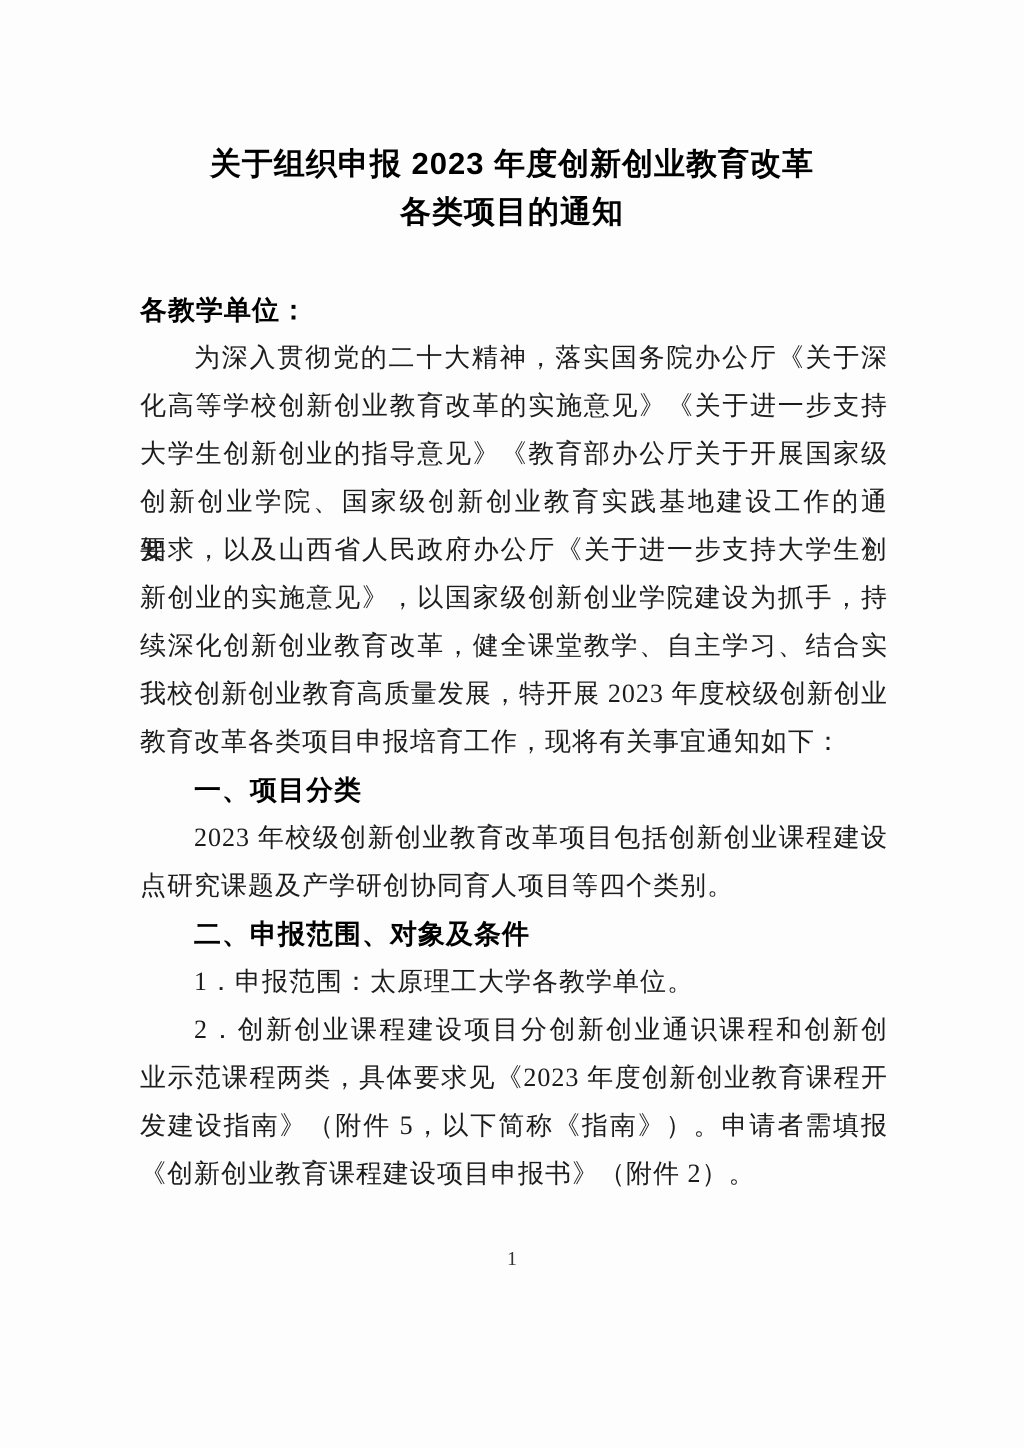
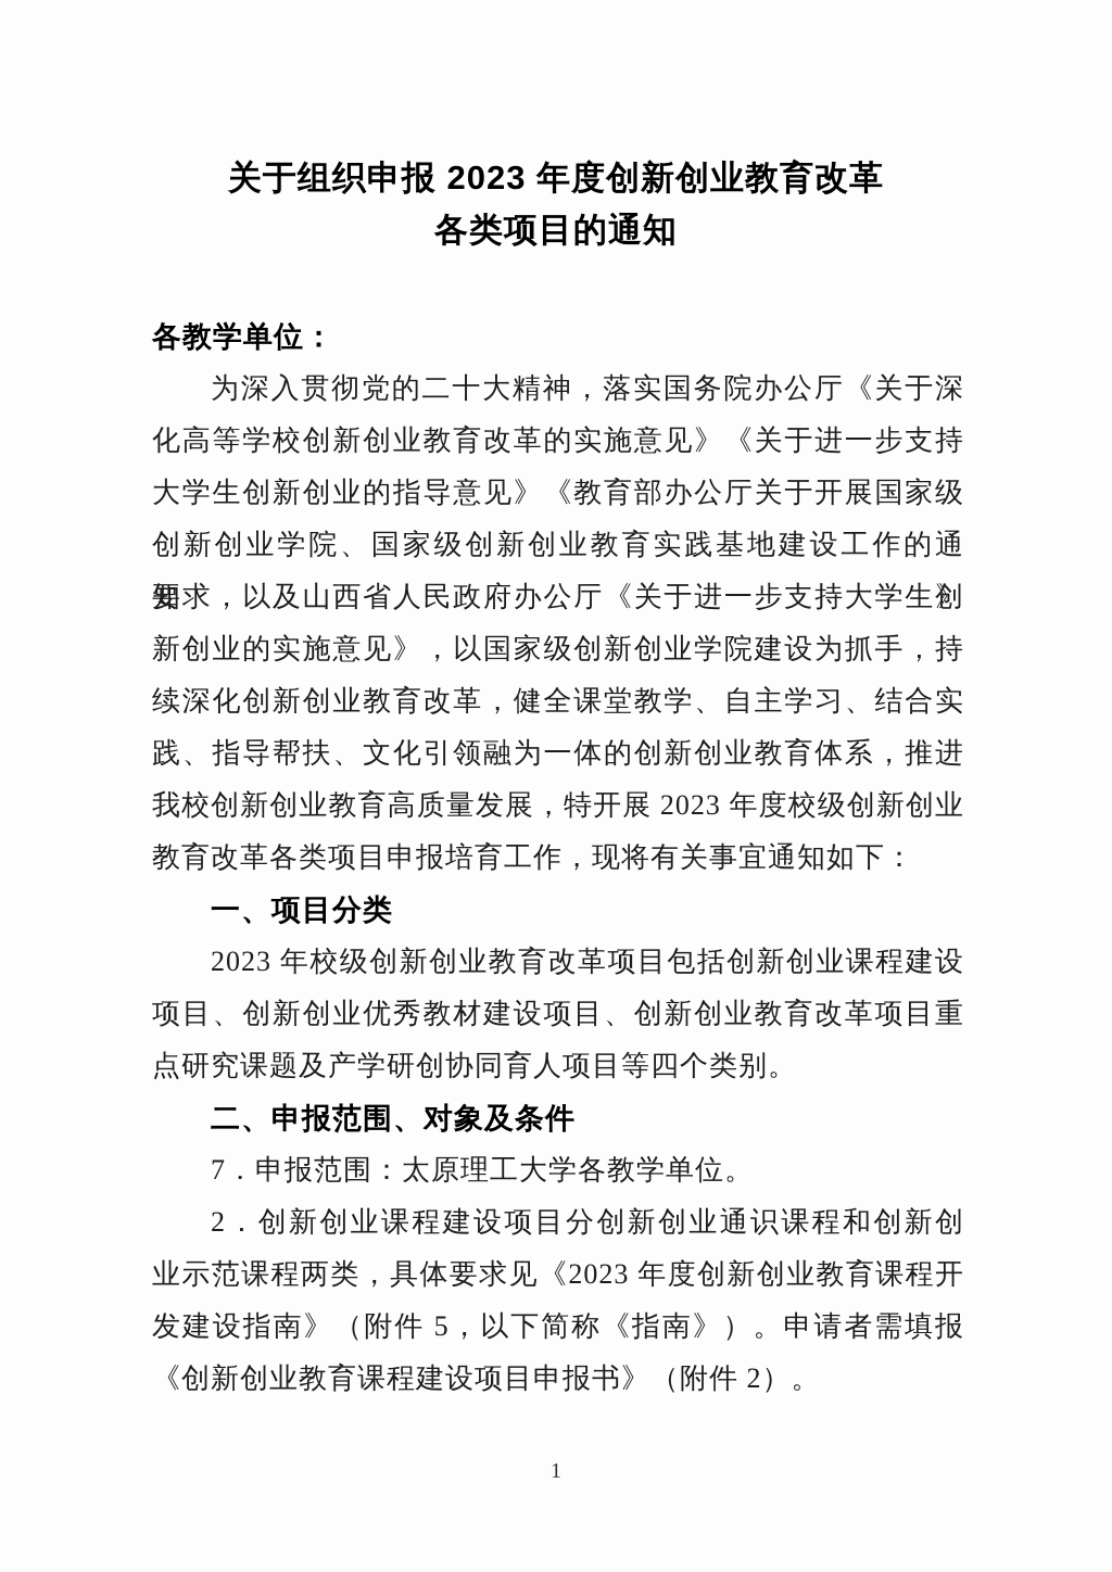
  关于组织申报 2023 年度创新创业教育改革
  各类项目的通知
  各教学单位：
  为深入贯彻党的二十大精神，落实国务院办公厅《关于深
  化高等学校创新创业教育改革的实施意见》《关于进一步支持
  大学生创新创业的指导意见》《教育部办公厅关于开展国家级
  创新创业学院、国家级创新创业教育实践基地建设工作的通知》
  要求，以及山西省人民政府办公厅《关于进一步支持大学生创
  新创业的实施意见》，以国家级创新创业学院建设为抓手，持
  续深化创新创业教育改革，健全课堂教学、自主学习、结合实
+ 践、指导帮扶、文化引领融为一体的创新创业教育体系，推进
  我校创新创业教育高质量发展，特开展 2023 年度校级创新创业
  教育改革各类项目申报培育工作，现将有关事宜通知如下：
  一、项目分类
  2023 年校级创新创业教育改革项目包括创新创业课程建设
+ 项目、创新创业优秀教材建设项目、创新创业教育改革项目重
  点研究课题及产学研创协同育人项目等四个类别。
  二、申报范围、对象及条件
- 1．申报范围：太原理工大学各教学单位。
+ 7．申报范围：太原理工大学各教学单位。
  2．创新创业课程建设项目分创新创业通识课程和创新创
  业示范课程两类，具体要求见《2023 年度创新创业教育课程开
  发建设指南》（附件 5，以下简称《指南》）。申请者需填报
  《创新创业教育课程建设项目申报书》（附件 2）。
  1
